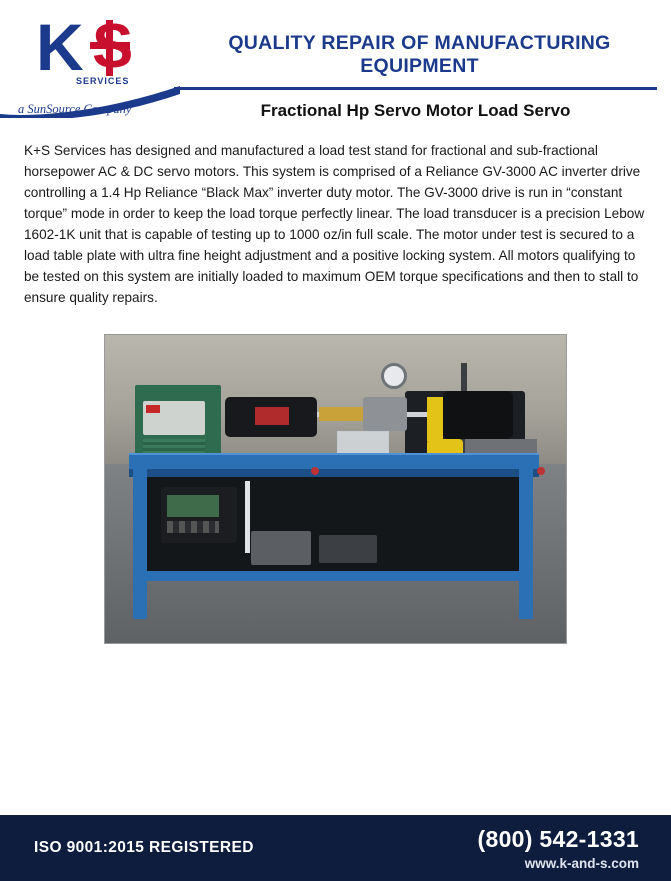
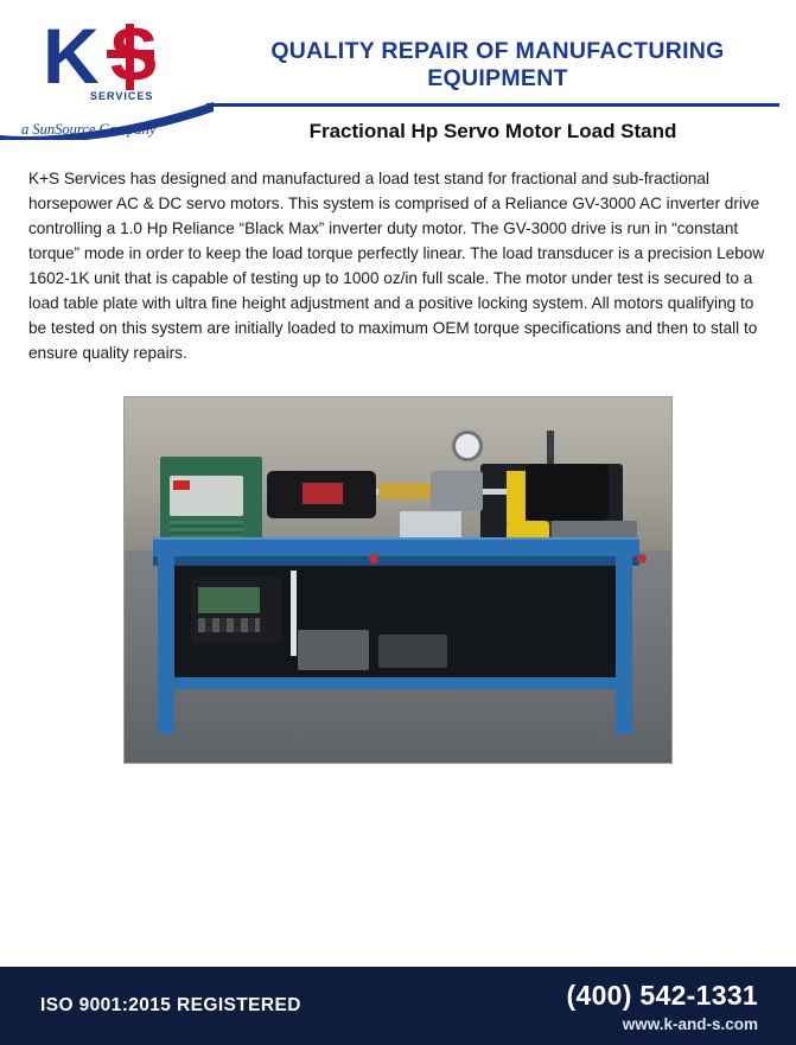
  K
  SERVICES
  a SunSource Cy
  QUALITY REPAIR OF MANUFACTURING EQUIPMENT
- Fractional Hp Servo Motor Load Servo
+ Fractional Hp Servo Motor Load Stand
- K+S Services has designed and manufactured a load test stand for fractional and sub-fractional horsepower AC & DC servo motors. This system is comprised of a Reliance GV-3000 AC inverter drive controlling a 1.4 Hp Reliance “Black Max” inverter duty motor. The GV-3000 drive is run in “constant torque” mode in order to keep the load torque perfectly linear. The load transducer is a precision Lebow 1602-1K unit that is capable of testing up to 1000 oz/in full scale. The motor under test is secured to a load table plate with ultra fine height adjustment and a positive locking system. All motors qualifying to be tested on this system are initially loaded to maximum OEM torque specifications and then to stall to ensure quality repairs.
+ K+S Services has designed and manufactured a load test stand for fractional and sub-fractional horsepower AC & DC servo motors. This system is comprised of a Reliance GV-3000 AC inverter drive controlling a 1.0 Hp Reliance “Black Max” inverter duty motor. The GV-3000 drive is run in “constant torque” mode in order to keep the load torque perfectly linear. The load transducer is a precision Lebow 1602-1K unit that is capable of testing up to 1000 oz/in full scale. The motor under test is secured to a load table plate with ultra fine height adjustment and a positive locking system. All motors qualifying to be tested on this system are initially loaded to maximum OEM torque specifications and then to stall to ensure quality repairs.
  ISO 9001:2015 REGISTERED
- (800) 542-1331
+ (400) 542-1331
  www.k-and-s.com
